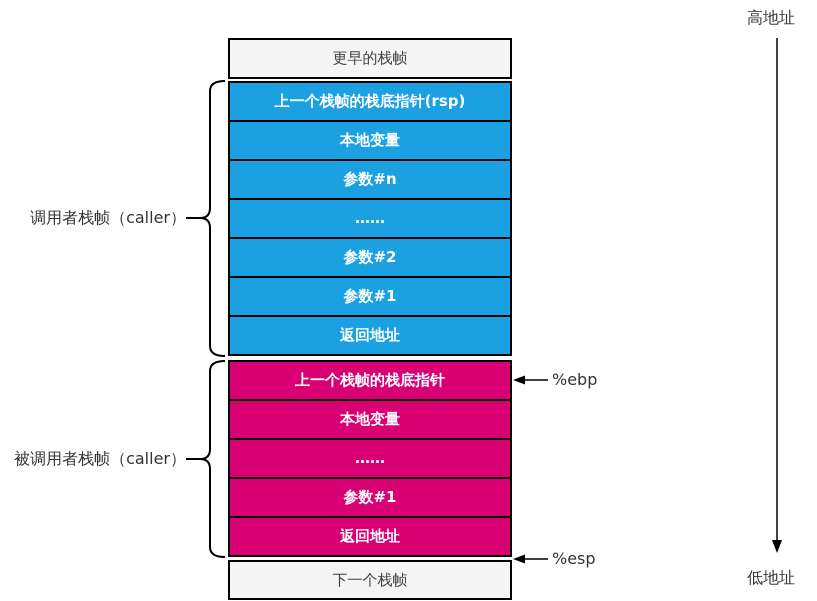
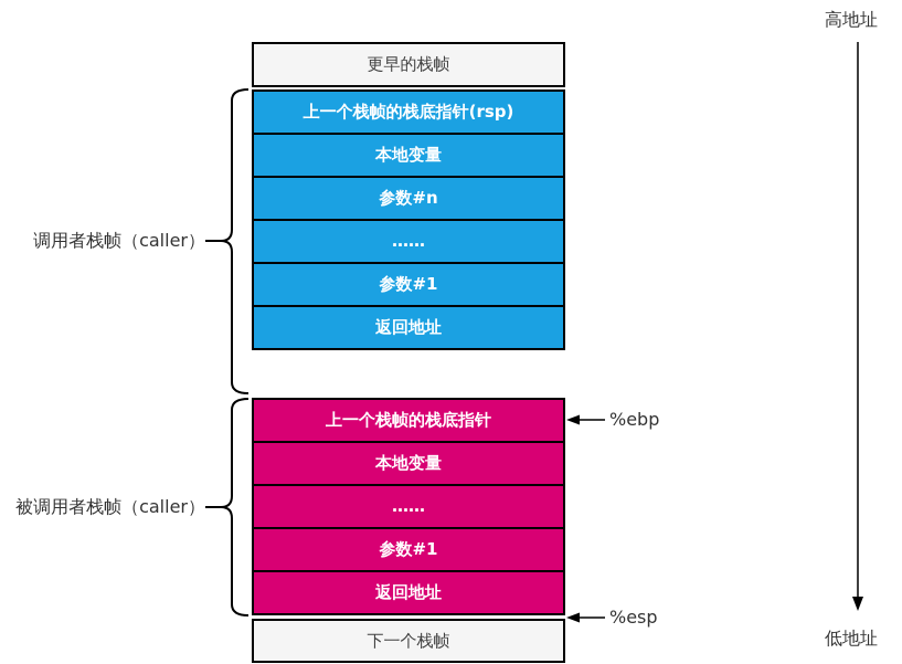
  调用者栈帧（caller）
  被调用者栈帧（caller）
  高地址
  低地址
  %ebp
  %esp
  更早的栈帧
  上一个栈帧的栈底指针(rsp)
  本地变量
  参数#n
  ……
- 参数#2
  参数#1
  返回地址
  上一个栈帧的栈底指针
  本地变量
  ……
  参数#1
  返回地址
  下一个栈帧
